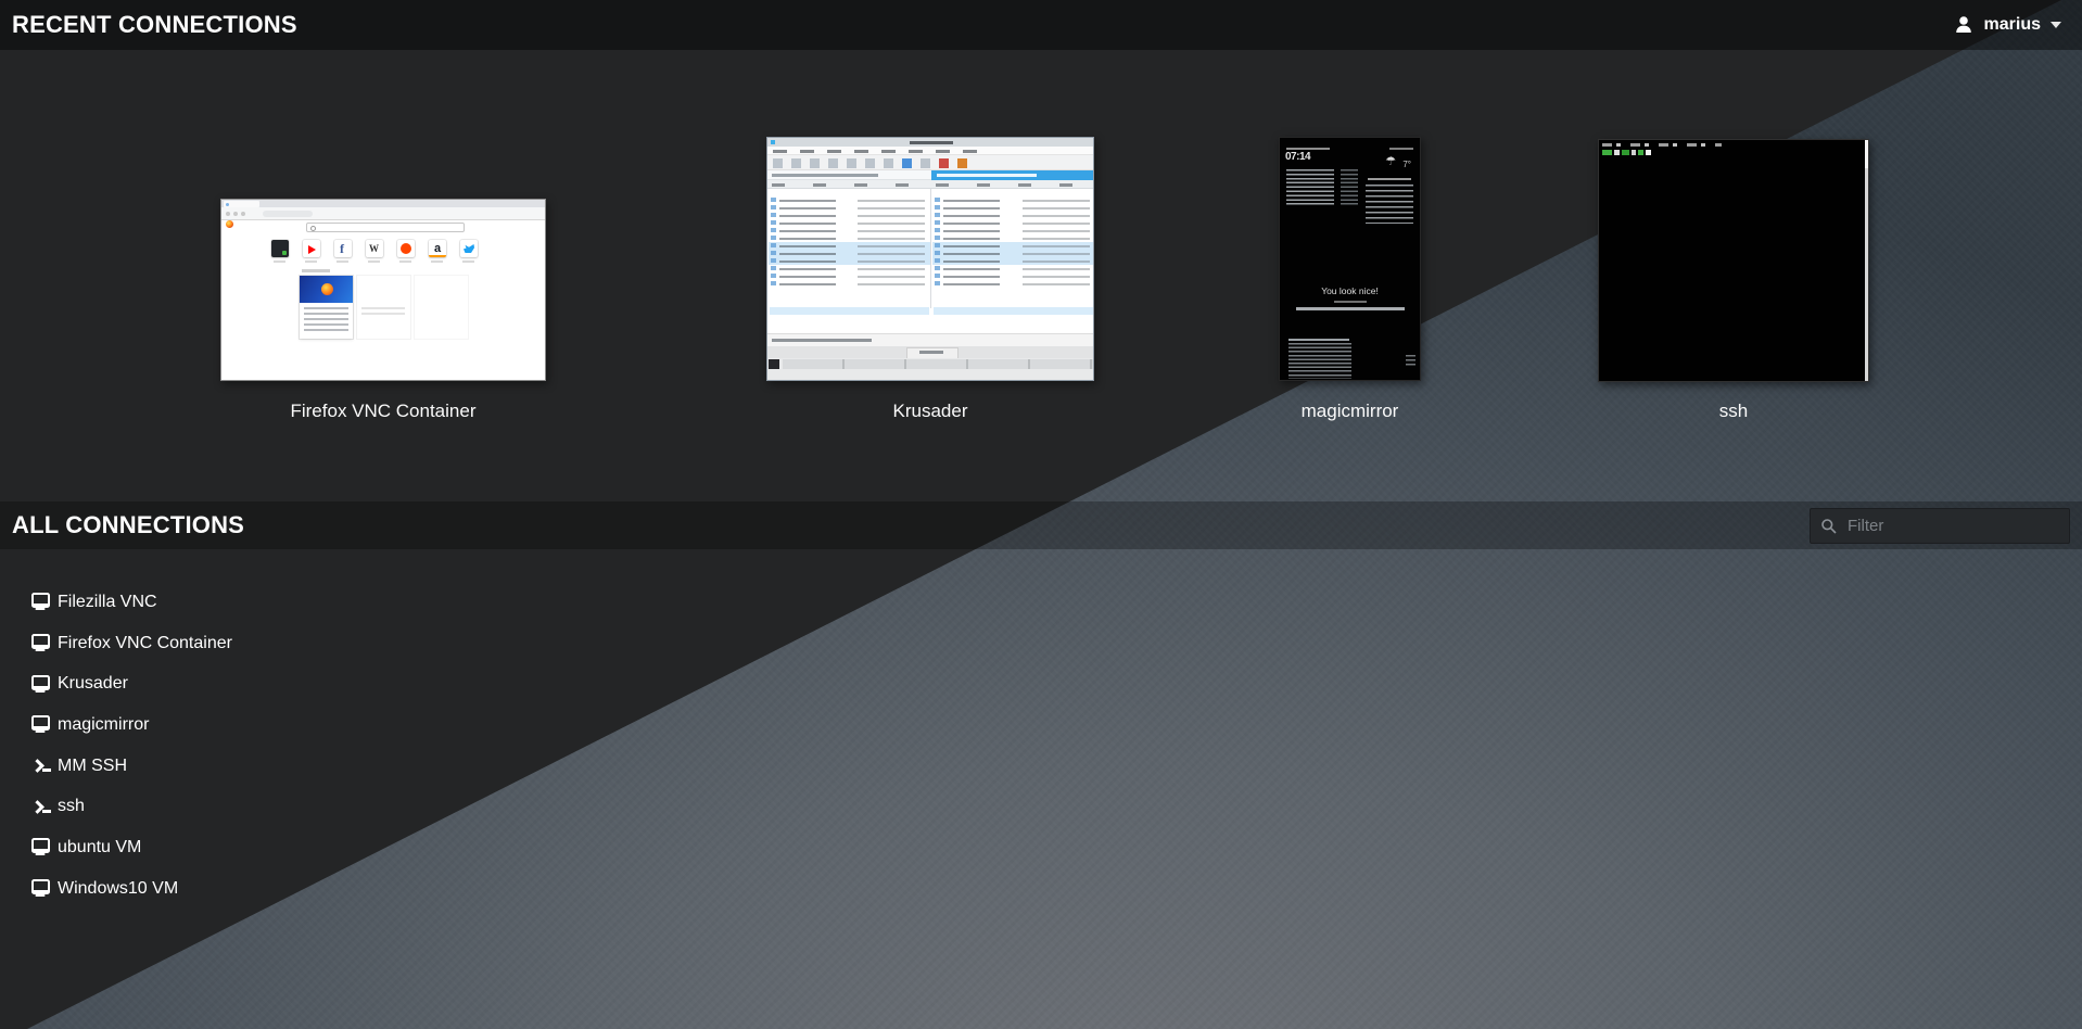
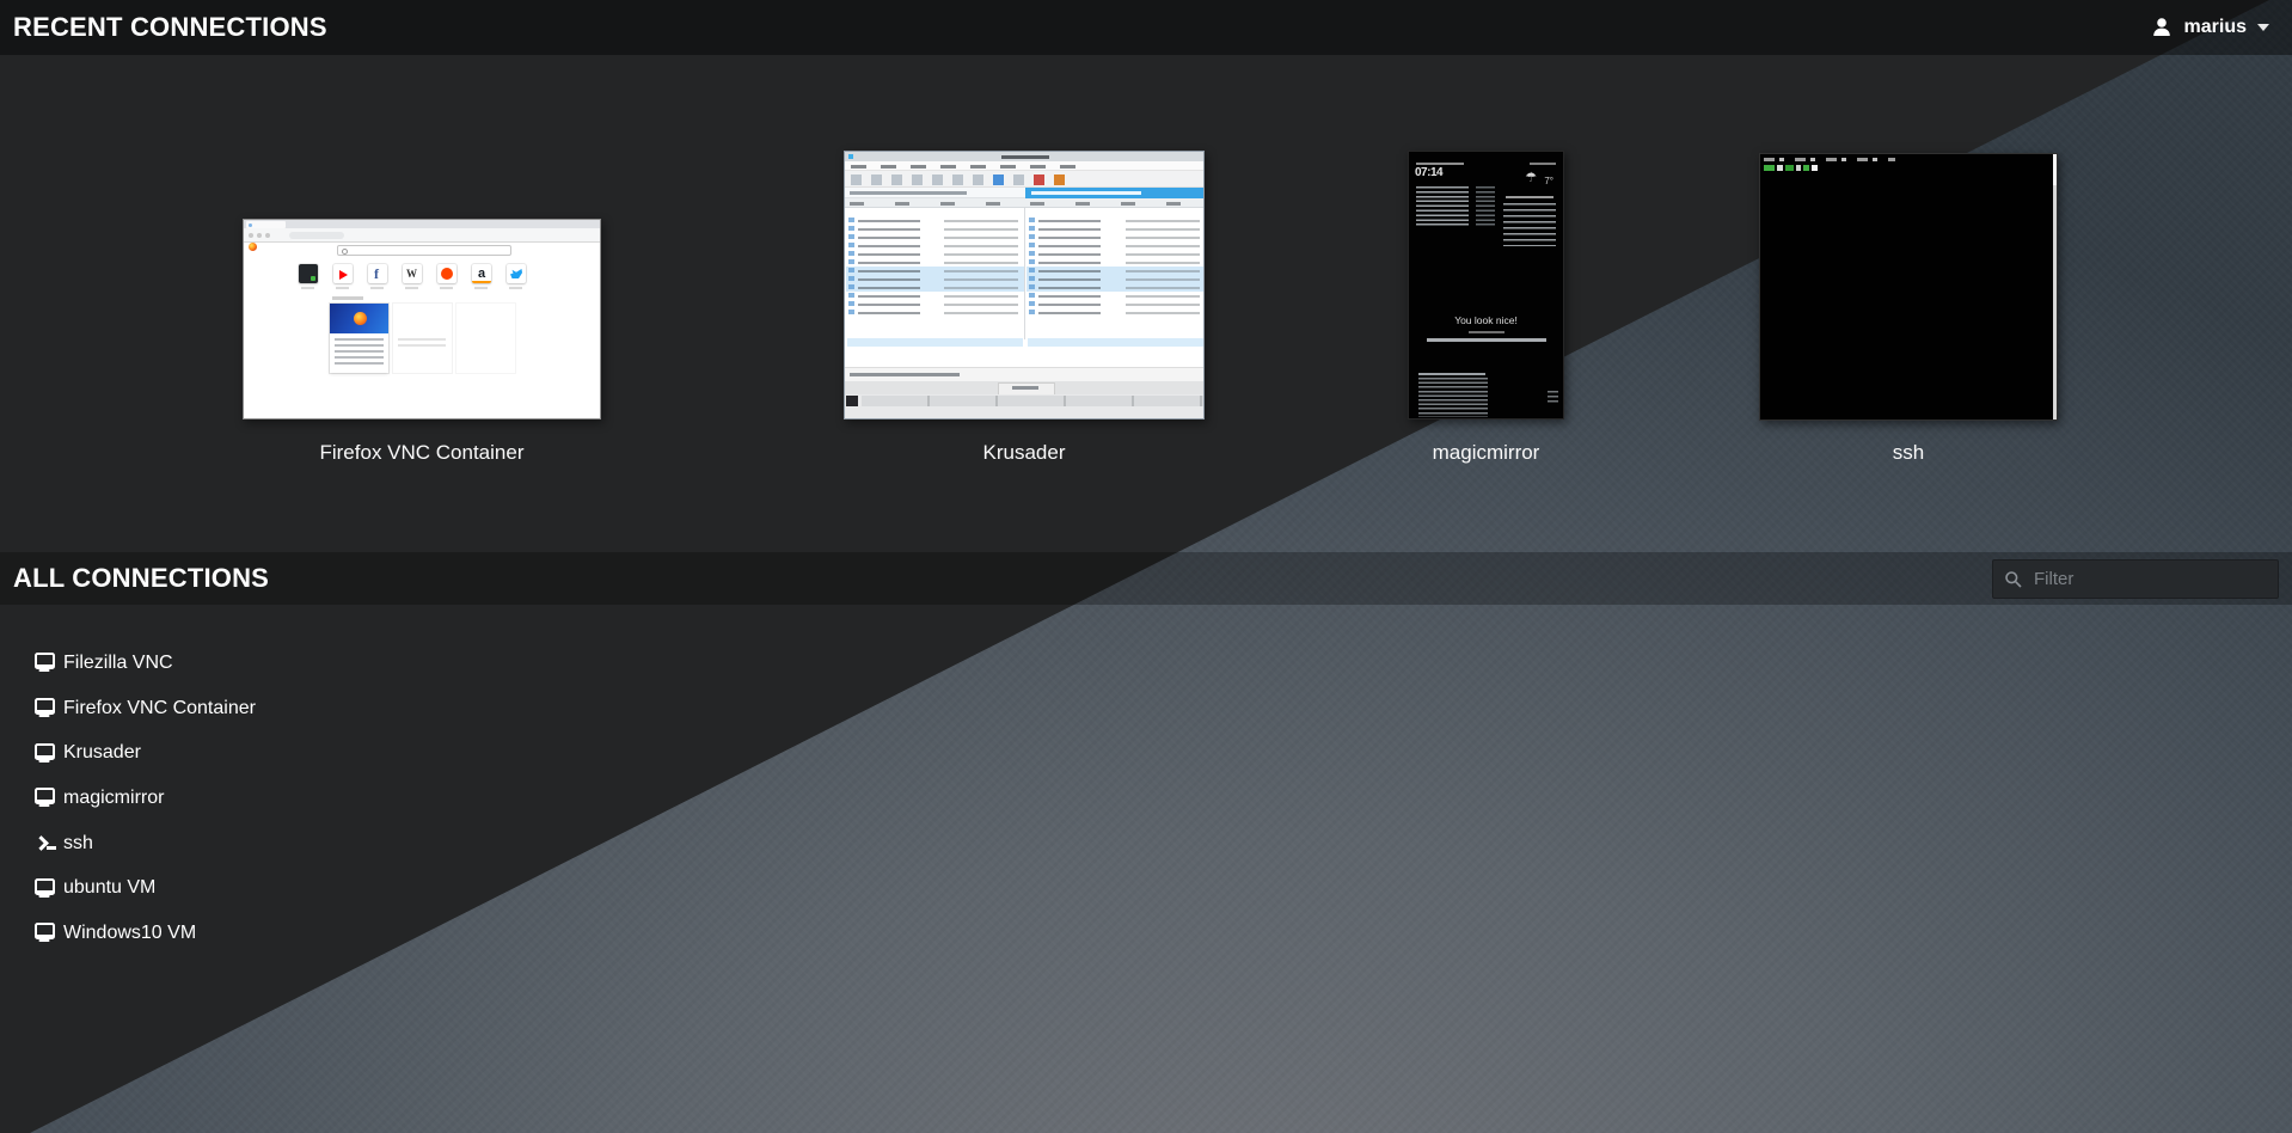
  RECENT CONNECTIONS
  marius
  Firefox VNC Container
  Krusader
  07:14
  ☂
  7°
  You look nice!
  magicmirror
  ssh
  ALL CONNECTIONS
  Filter
  Filezilla VNC
  Firefox VNC Container
  Krusader
  magicmirror
- MM SSH
  ssh
  ubuntu VM
  Windows10 VM
